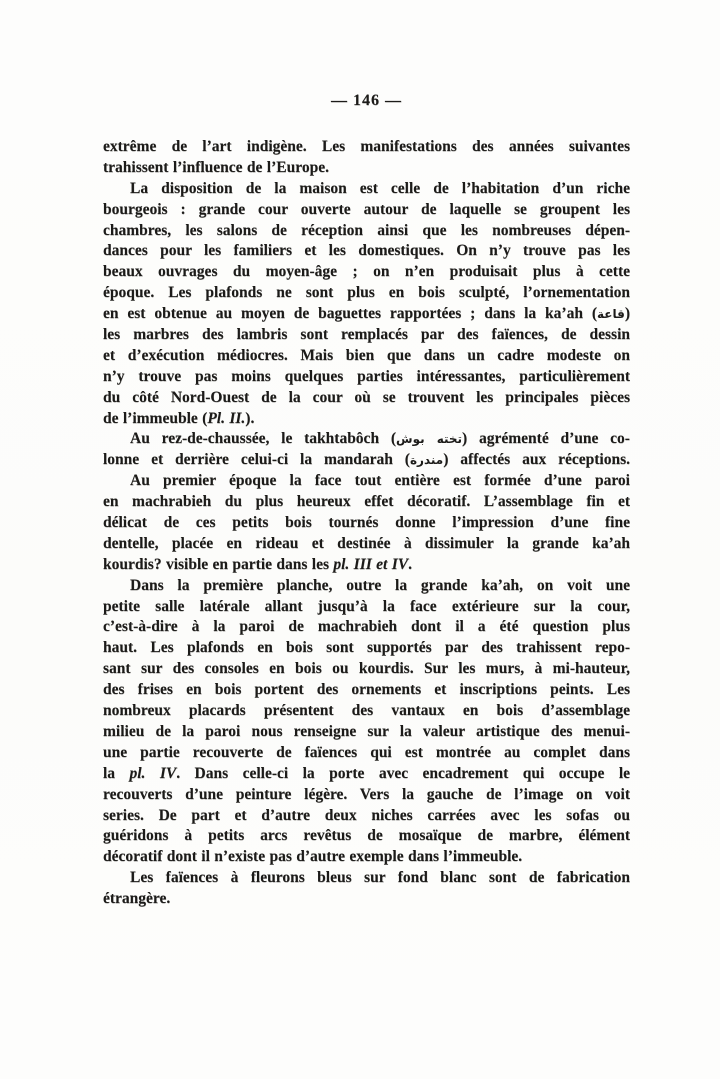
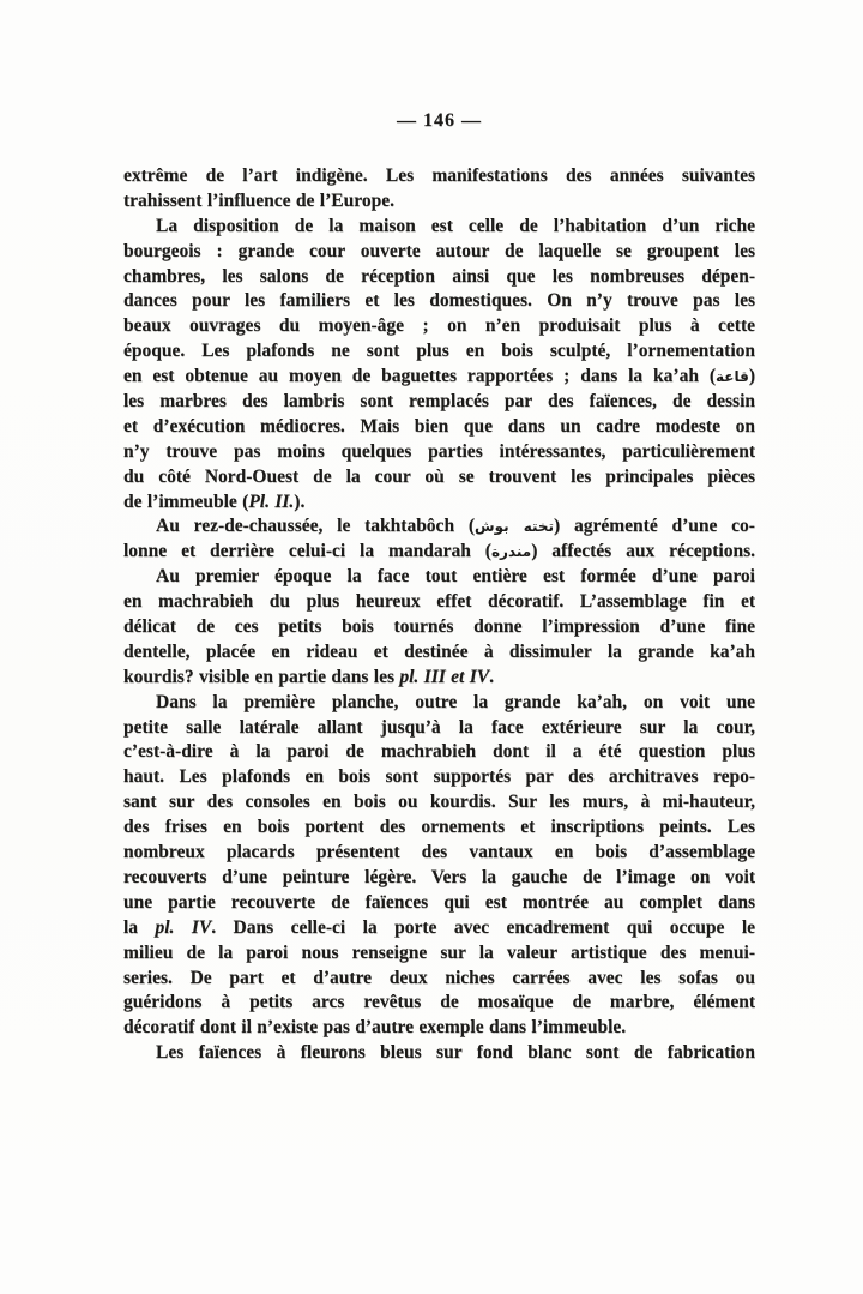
  — 146 —
  extrême de l’art indigène. Les manifestations des années suivantes
  trahissent l’influence de l’Europe.
  La disposition de la maison est celle de l’habitation d’un riche
  bourgeois : grande cour ouverte autour de laquelle se groupent les
  chambres, les salons de réception ainsi que les nombreuses dépen-
  dances pour les familiers et les domestiques. On n’y trouve pas les
  beaux ouvrages du moyen-âge ; on n’en produisait plus à cette
  époque. Les plafonds ne sont plus en bois sculpté, l’ornementation
  en est obtenue au moyen de baguettes rapportées ; dans la ka’ah ( قاعة )
  les marbres des lambris sont remplacés par des faïences, de dessin
  et d’exécution médiocres. Mais bien que dans un cadre modeste on
  n’y trouve pas moins quelques parties intéressantes, particulièrement
  du côté Nord-Ouest de la cour où se trouvent les principales pièces
  de l’immeuble (Pl. II.).
  Au rez-de-chaussée, le takhtabôch ( تخته بوش ) agrémenté d’une co-
  lonne et derrière celui-ci la mandarah ( مندرة ) affectés aux réceptions.
  Au premier époque la face tout entière est formée d’une paroi
  en machrabieh du plus heureux effet décoratif. L’assemblage fin et
  délicat de ces petits bois tournés donne l’impression d’une fine
  dentelle, placée en rideau et destinée à dissimuler la grande ka’ah
  kourdis? visible en partie dans les pl. III et IV.
  Dans la première planche, outre la grande ka’ah, on voit une
  petite salle latérale allant jusqu’à la face extérieure sur la cour,
  c’est-à-dire à la paroi de machrabieh dont il a été question plus
- haut. Les plafonds en bois sont supportés par des trahissent repo-
+ haut. Les plafonds en bois sont supportés par des architraves repo-
  sant sur des consoles en bois ou kourdis. Sur les murs, à mi-hauteur,
  des frises en bois portent des ornements et inscriptions peints. Les
  nombreux placards présentent des vantaux en bois d’assemblage
- milieu de la paroi nous renseigne sur la valeur artistique des menui-
+ recouverts d’une peinture légère. Vers la gauche de l’image on voit
  une partie recouverte de faïences qui est montrée au complet dans
  la pl. IV. Dans celle-ci la porte avec encadrement qui occupe le
- recouverts d’une peinture légère. Vers la gauche de l’image on voit
+ milieu de la paroi nous renseigne sur la valeur artistique des menui-
  series. De part et d’autre deux niches carrées avec les sofas ou
  guéridons à petits arcs revêtus de mosaïque de marbre, élément
  décoratif dont il n’existe pas d’autre exemple dans l’immeuble.
  Les faïences à fleurons bleus sur fond blanc sont de fabrication
- étrangère.
